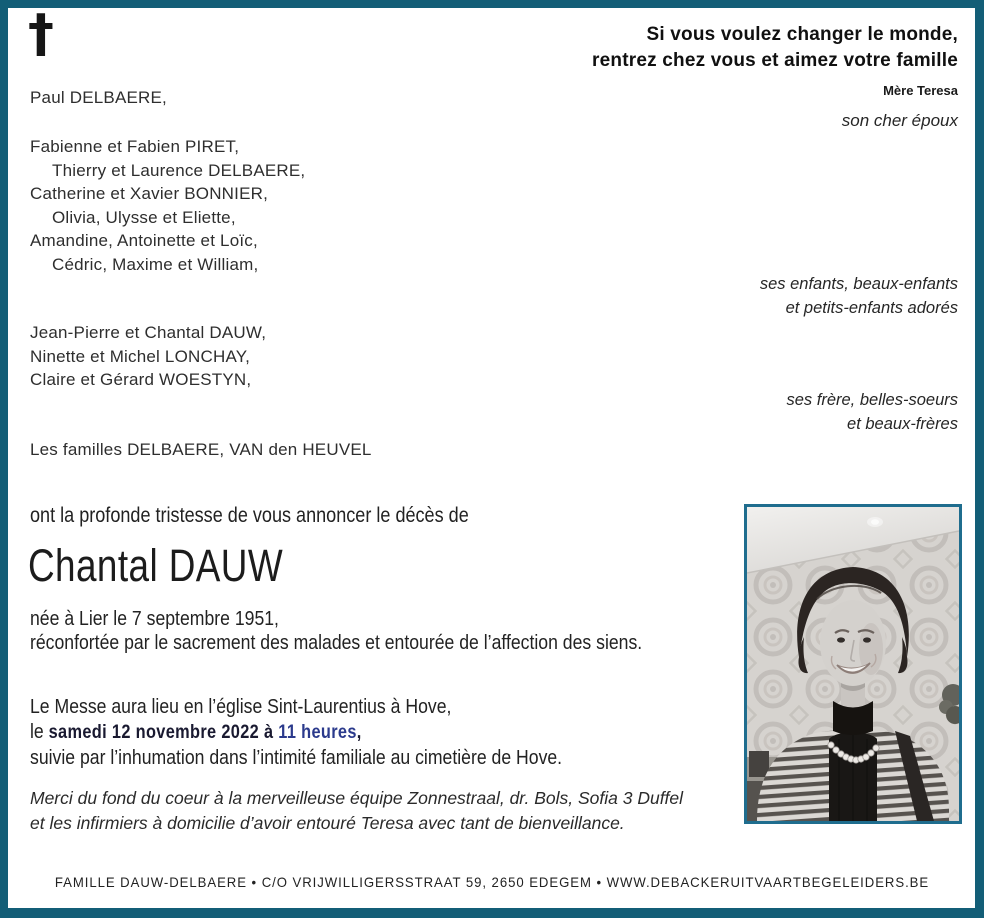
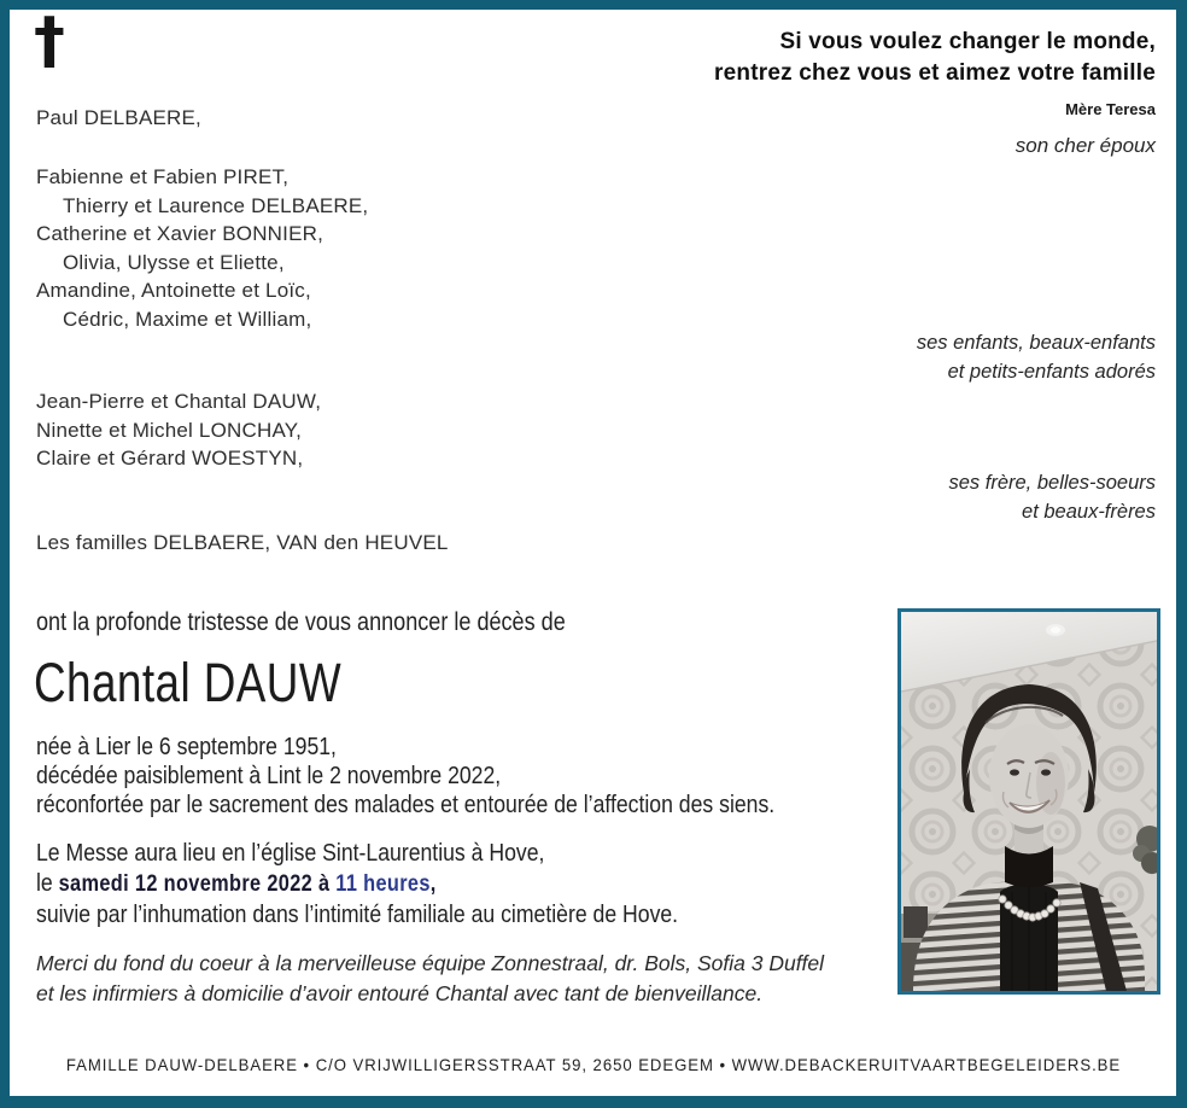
  †
  Si vous voulez changer le monde,
  rentrez chez vous et aimez votre famille
  Mère Teresa
  son cher époux
  Paul DELBAERE,
  Fabienne et Fabien PIRET,
  Thierry et Laurence DELBAERE,
  Catherine et Xavier BONNIER,
  Olivia, Ulysse et Eliette,
  Amandine, Antoinette et Loïc,
  Cédric, Maxime et William,
  ses enfants, beaux-enfants
  et petits-enfants adorés
  Jean-Pierre et Chantal DAUW,
  Ninette et Michel LONCHAY,
  Claire et Gérard WOESTYN,
  ses frère, belles-soeurs
  et beaux-frères
  Les familles DELBAERE, VAN den HEUVEL
  ont la profonde tristesse de vous annoncer le décès de
  Chantal DAUW
- née à Lier le 7 septembre 1951,
+ née à Lier le 6 septembre 1951,
+ décédée paisiblement à Lint le 2 novembre 2022,
  réconfortée par le sacrement des malades et entourée de l’affection des siens.
  Le Messe aura lieu en l’église Sint-Laurentius à Hove,
  le samedi 12 novembre 2022 à 11 heures,
  suivie par l’inhumation dans l’intimité familiale au cimetière de Hove.
  Merci du fond du coeur à la merveilleuse équipe Zonnestraal, dr. Bols, Sofia 3 Duffel
- et les infirmiers à domicilie d’avoir entouré Teresa avec tant de bienveillance.
+ et les infirmiers à domicilie d’avoir entouré Chantal avec tant de bienveillance.
  FAMILLE DAUW-DELBAERE • C/O VRIJWILLIGERSSTRAAT 59, 2650 EDEGEM • WWW.DEBACKERUITVAARTBEGELEIDERS.BE
